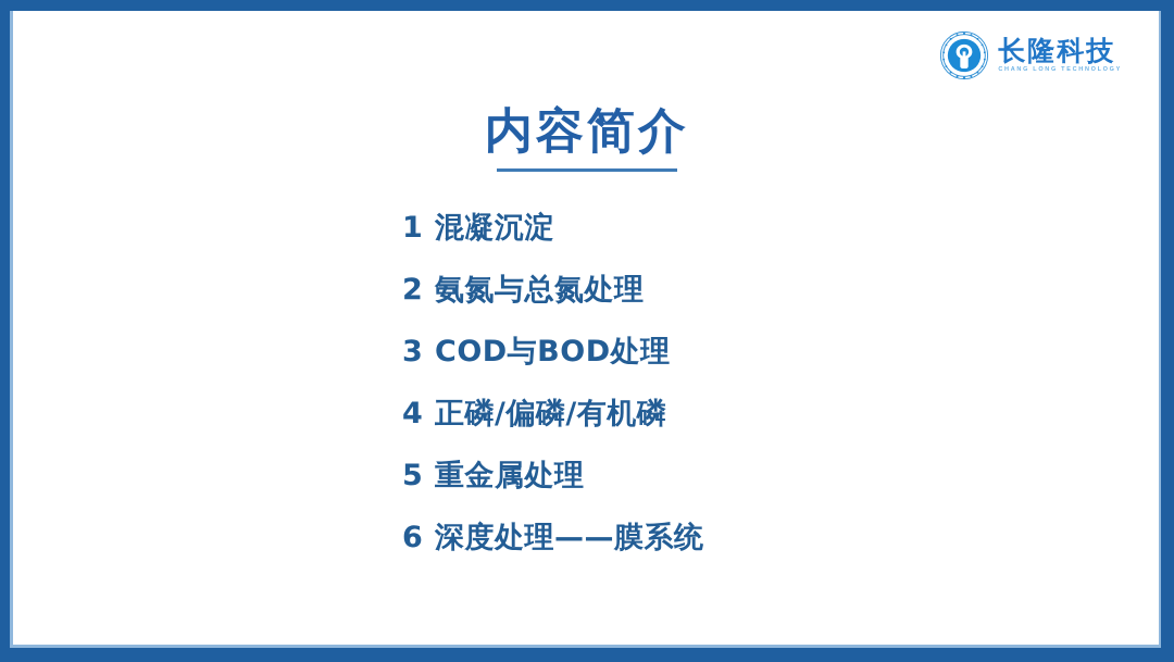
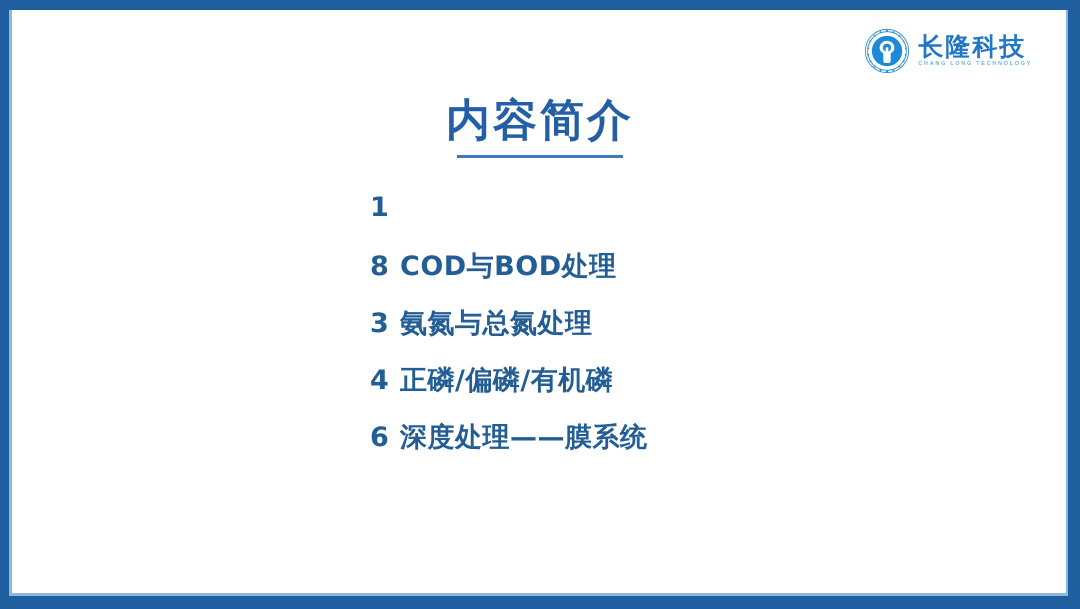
  长隆科技
  内容简介
  1
- 混凝沉淀
- 2
+ 8
- 氨氮与总氮处理
+ COD与BOD处理
  3
- COD与BOD处理
+ 氨氮与总氮处理
  4
  正磷/偏磷/有机磷
- 5
- 重金属处理
  6
  深度处理——膜系统
